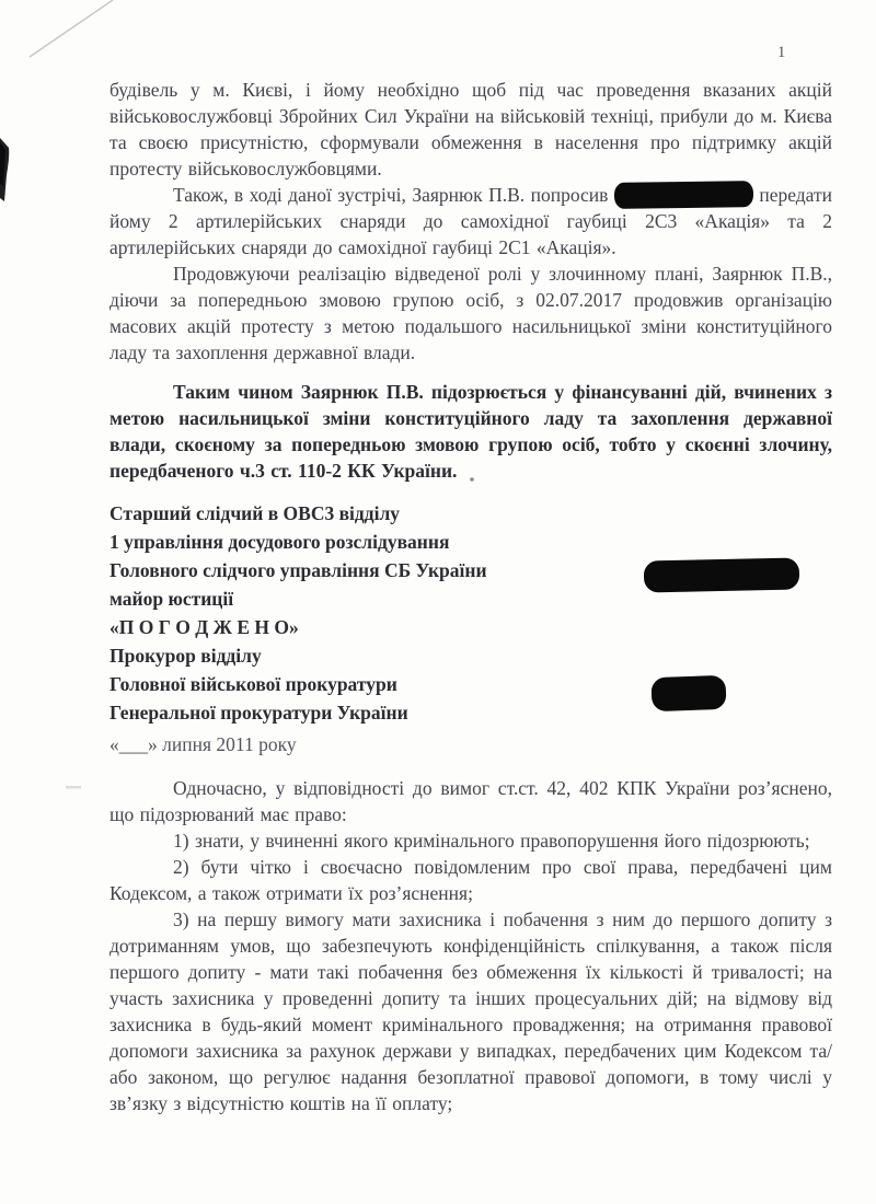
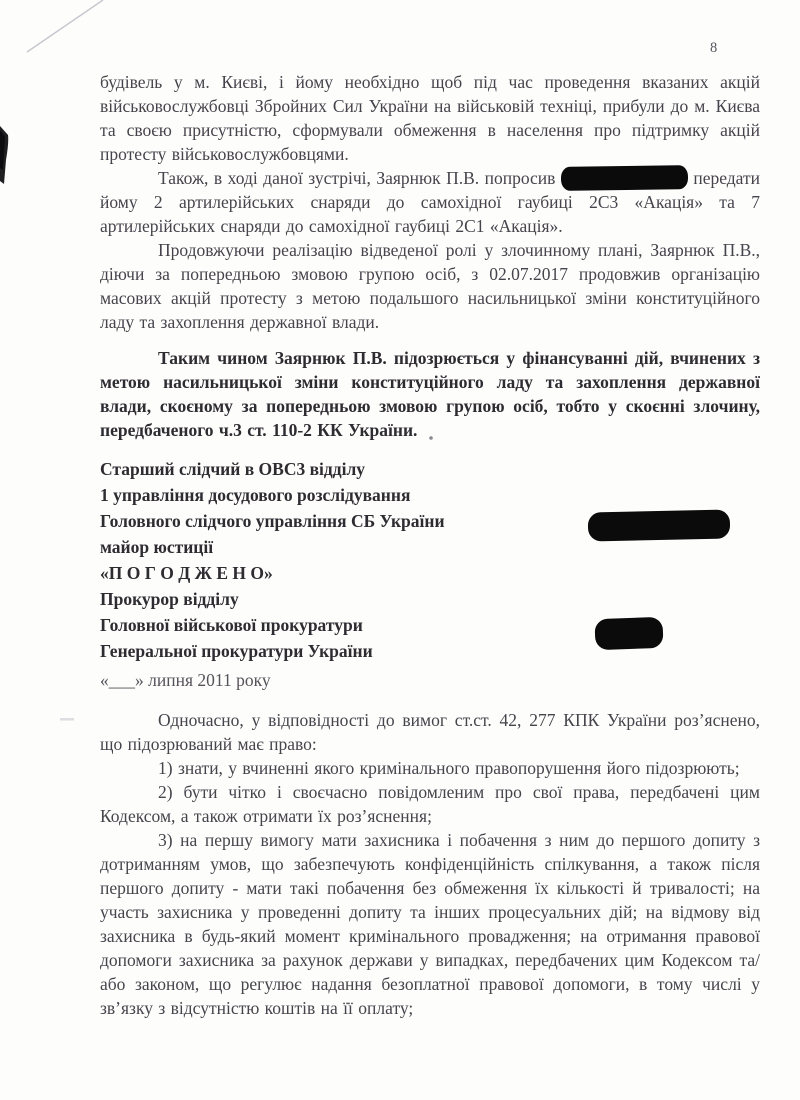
- 1
+ 8
  будівель у м. Києві, і йому необхідно щоб під час проведення вказаних акцій військовослужбовці Збройних Сил України на військовій техніці, прибули до м. Києва та своєю присутністю, сформували обмеження в населення про підтримку акцій протесту військовослужбовцями.
- Також, в ході даної зустрічі, Заярнюк П.В. попросив передати йому 2 артилерійських снаряди до самохідної гаубиці 2С3 «Акація» та 2 артилерійських снаряди до самохідної гаубиці 2С1 «Акація».
+ Також, в ході даної зустрічі, Заярнюк П.В. попросив передати йому 2 артилерійських снаряди до самохідної гаубиці 2С3 «Акація» та 7 артилерійських снаряди до самохідної гаубиці 2С1 «Акація».
  Продовжуючи реалізацію відведеної ролі у злочинному плані, Заярнюк П.В., діючи за попередньою змовою групою осіб, з 02.07.2017 продовжив організацію масових акцій протесту з метою подальшого насильницької зміни конституційного ладу та захоплення державної влади.
  Таким чином Заярнюк П.В. підозрюється у фінансуванні дій, вчинених з метою насильницької зміни конституційного ладу та захоплення державної влади, скоєному за попередньою змовою групою осіб, тобто у скоєнні злочину, передбаченого ч.3 ст. 110-2 КК України.
  Старший слідчий в ОВС3 відділу
  1 управління досудового розслідування
  Головного слідчого управління СБ України
  майор юстиції
  «П О Г О Д Ж Е Н О»
  Прокурор відділу
  Головної військової прокуратури
  Генеральної прокуратури України
  «___» липня 2011 року
- Одночасно, у відповідності до вимог ст.ст. 42, 402 КПК України роз’яснено, що підозрюваний має право:
+ Одночасно, у відповідності до вимог ст.ст. 42, 277 КПК України роз’яснено, що підозрюваний має право:
  1) знати, у вчиненні якого кримінального правопорушення його підозрюють;
  2) бути чітко і своєчасно повідомленим про свої права, передбачені цим Кодексом, а також отримати їх роз’яснення;
  3) на першу вимогу мати захисника і побачення з ним до першого допиту з дотриманням умов, що забезпечують конфіденційність спілкування, а також після першого допиту - мати такі побачення без обмеження їх кількості й тривалості; на участь захисника у проведенні допиту та інших процесуальних дій; на відмову від захисника в будь-який момент кримінального провадження; на отримання правової допомоги захисника за рахунок держави у випадках, передбачених цим Кодексом та/або законом, що регулює надання безоплатної правової допомоги, в тому числі у зв’язку з відсутністю коштів на її оплату;
